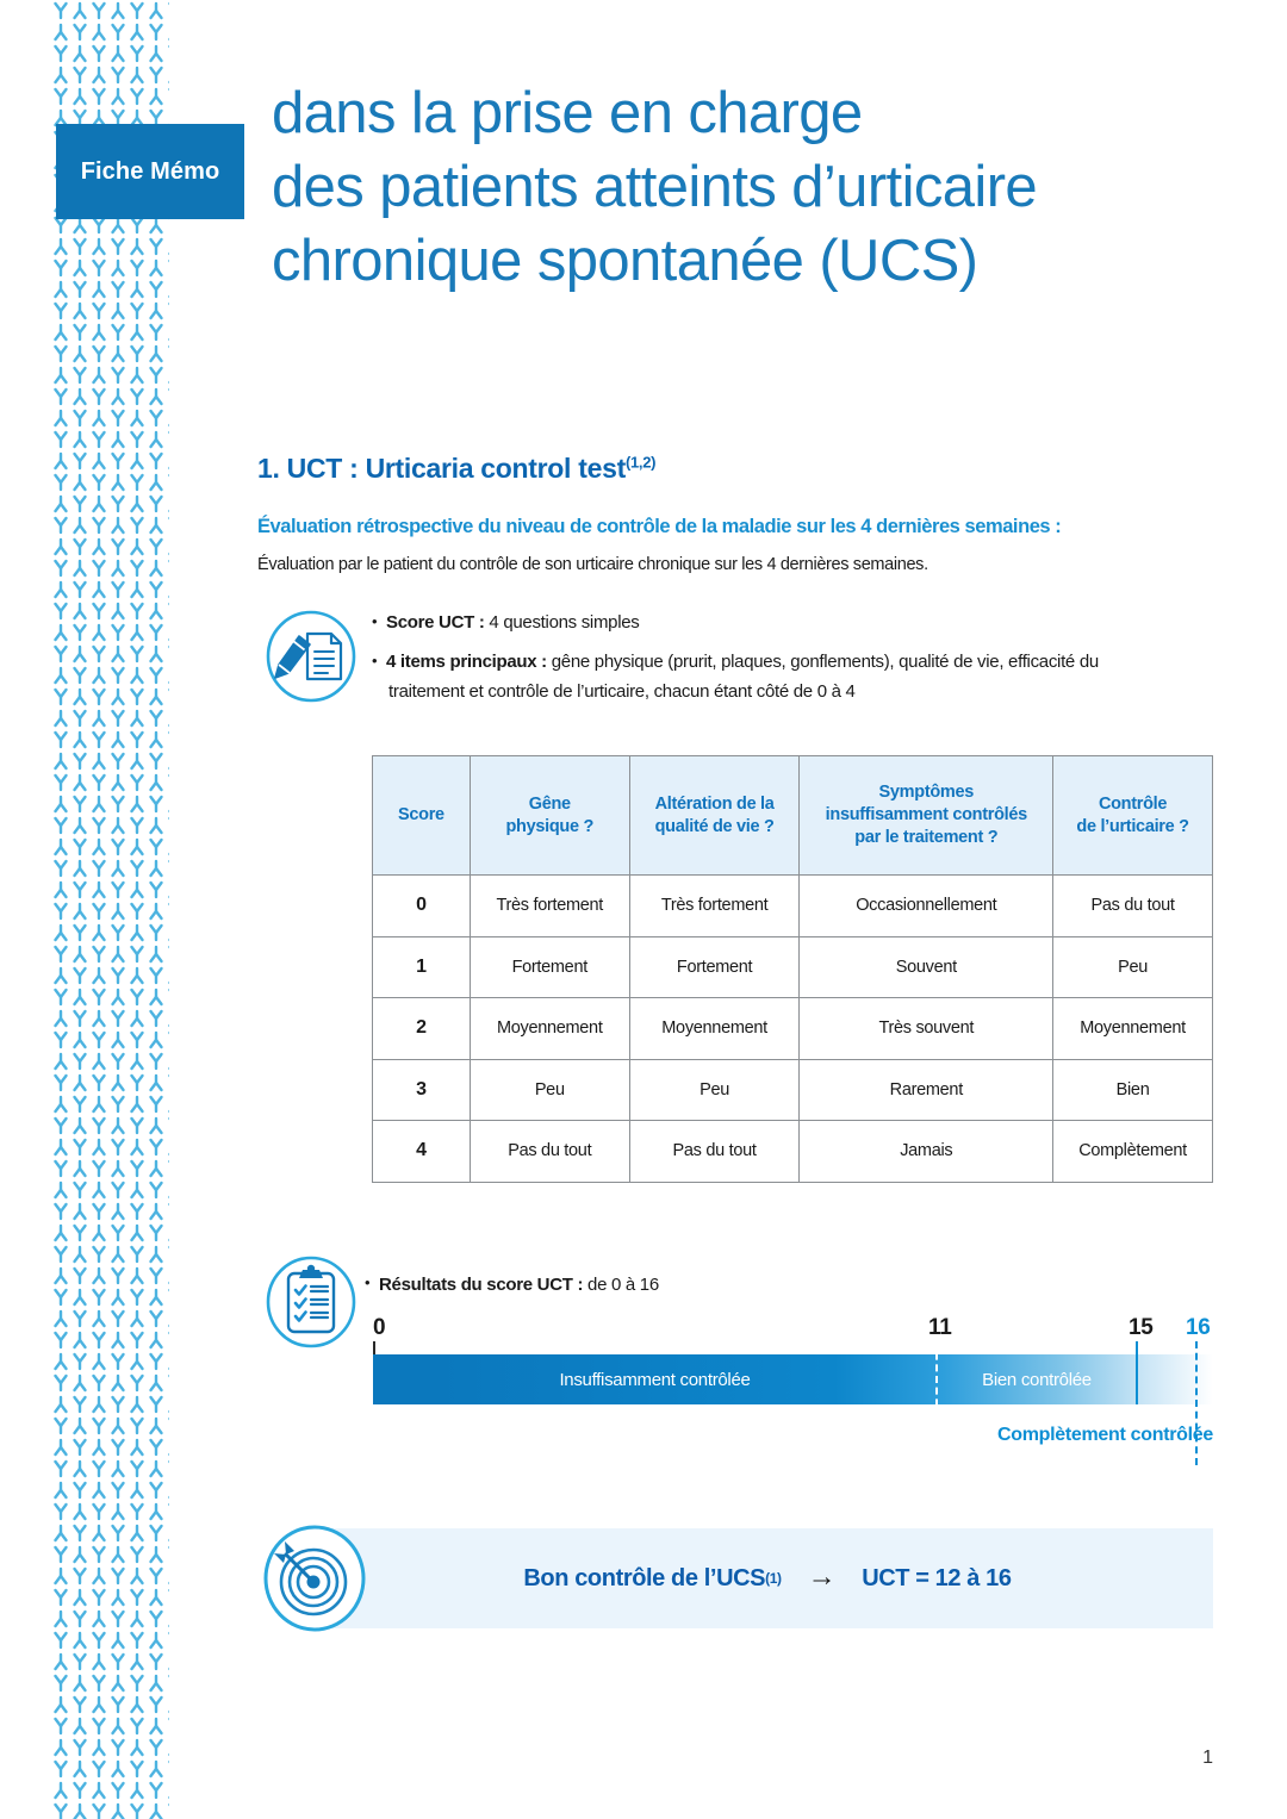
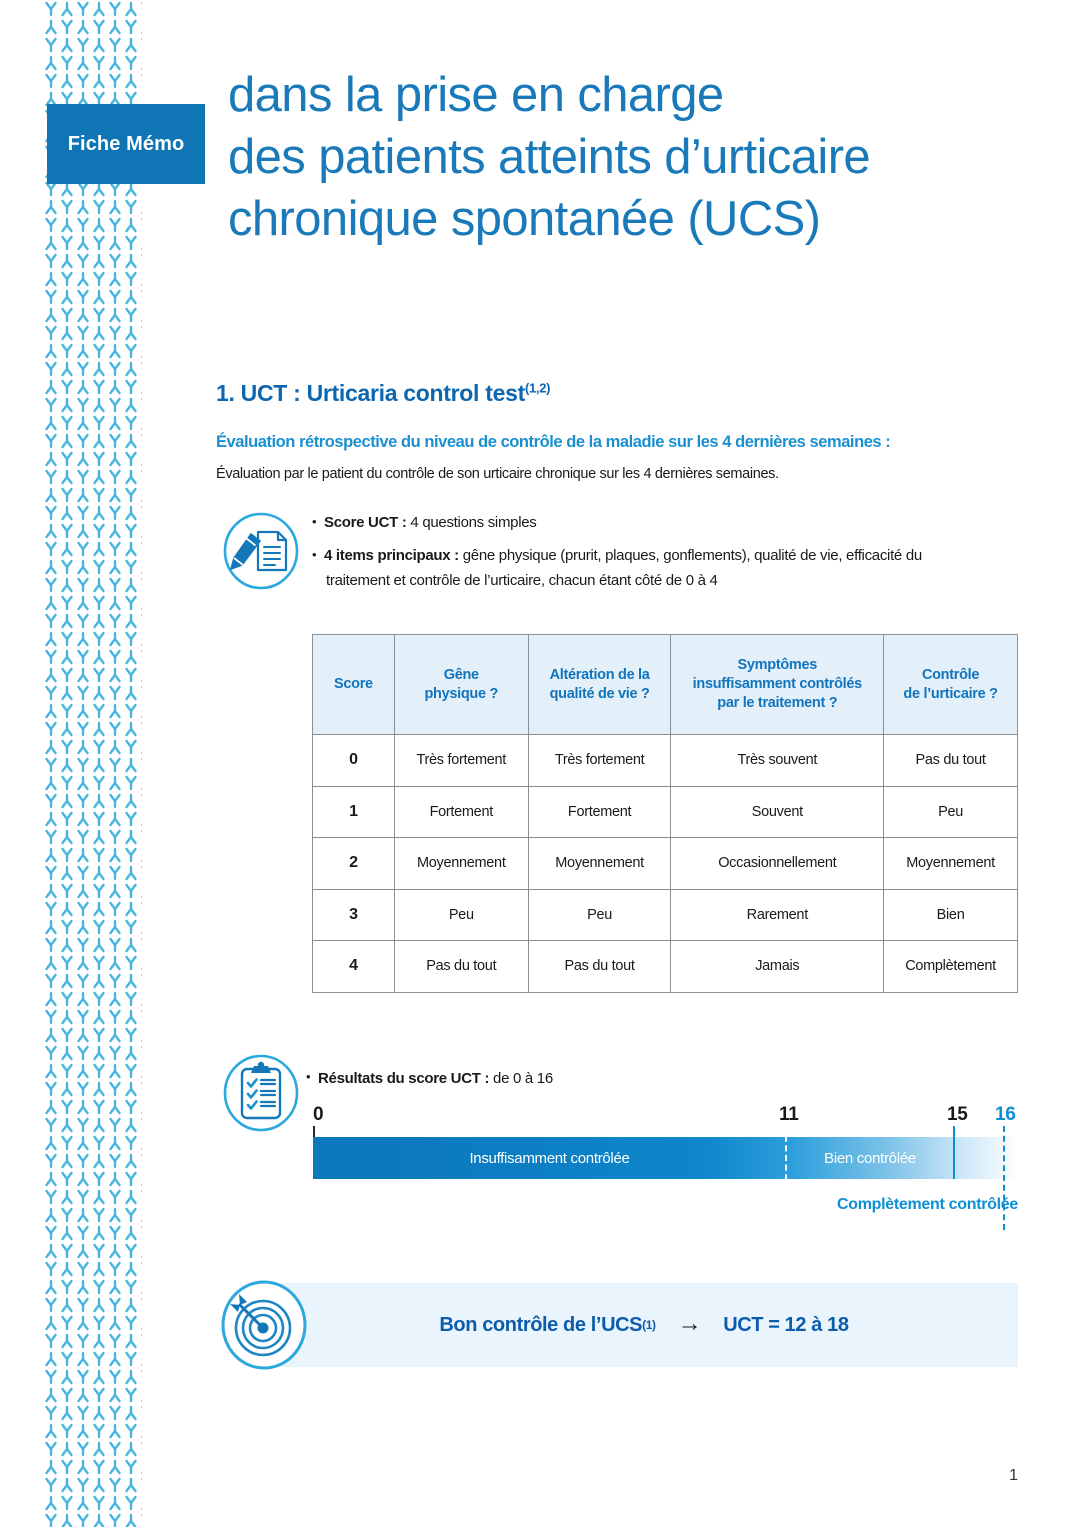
  Fiche Mémo
  dans la prise en charge
  des patients atteints d’urticaire
  chronique spontanée (UCS)
  1. UCT : Urticaria control test(1,2)
  Évaluation rétrospective du niveau de contrôle de la maladie sur les 4 dernières semaines :
  Évaluation par le patient du contrôle de son urticaire chronique sur les 4 dernières semaines.
  Score UCT : 4 questions simples
  4 items principaux : gêne physique (prurit, plaques, gonflements), qualité de vie, efficacité du
  traitement et contrôle de l’urticaire, chacun étant côté de 0 à 4
  Score	Gênephysique ?	Altération de laqualité de vie ?	Symptômesinsuffisamment contrôléspar le traitement ?	Contrôlede l’urticaire ?
- 0	Très fortement	Très fortement	Occasionnellement	Pas du tout
+ 0	Très fortement	Très fortement	Très souvent	Pas du tout
  1	Fortement	Fortement	Souvent	Peu
- 2	Moyennement	Moyennement	Très souvent	Moyennement
+ 2	Moyennement	Moyennement	Occasionnellement	Moyennement
  3	Peu	Peu	Rarement	Bien
  4	Pas du tout	Pas du tout	Jamais	Complètement
  Résultats du score UCT : de 0 à 16
  0
  11
  15
  16
  Insuffisamment contrôlée
  Bien contrôlée
  Complètement contrôlée
  Bon contrôle de l’UCS
  (1)
  →
- UCT = 12 à 16
+ UCT = 12 à 18
  1
